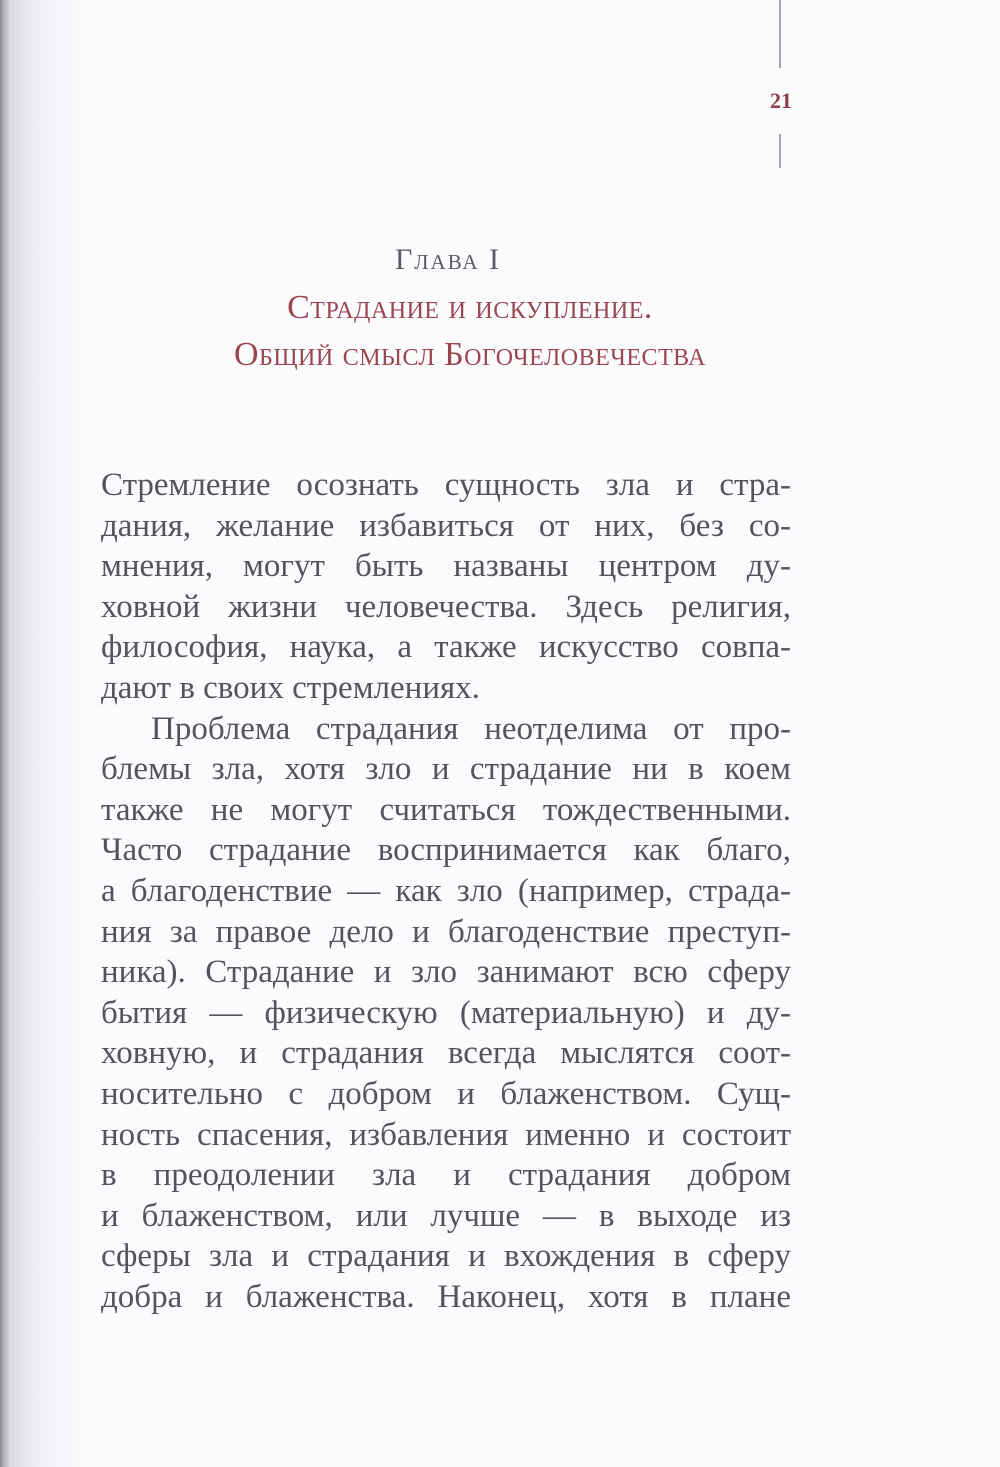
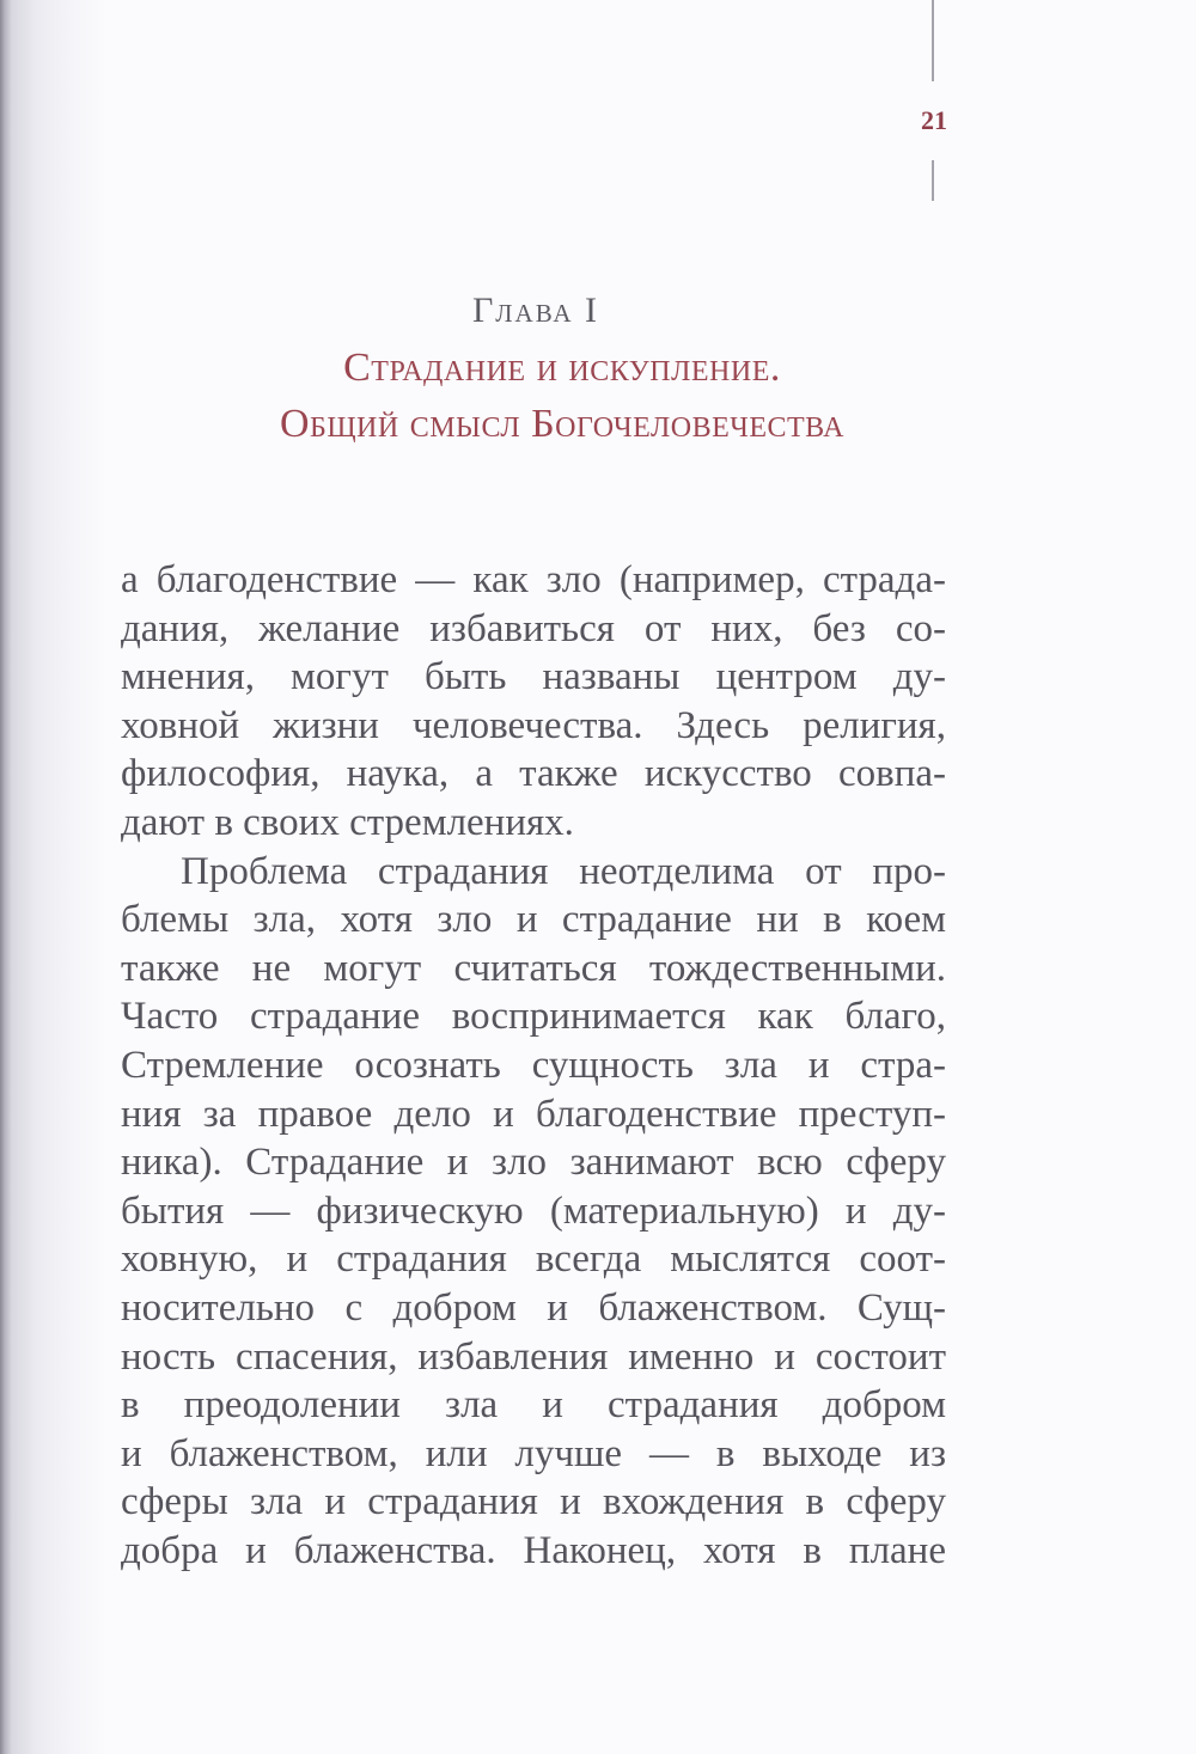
  21
  Глава I
  Страдание и искупление.
  Общий смысл Богочеловечества
- Стремление осознать сущность зла и стра-
+ а благоденствие — как зло (например, страда-
  дания, желание избавиться от них, без со-
  мнения, могут быть названы центром ду-
  ховной жизни человечества. Здесь религия,
  философия, наука, а также искусство совпа-
  дают в своих стремлениях.
  Проблема страдания неотделима от про-
  блемы зла, хотя зло и страдание ни в коем
  также не могут считаться тождественными.
  Часто страдание воспринимается как благо,
- а благоденствие — как зло (например, страда-
+ Стремление осознать сущность зла и стра-
  ния за правое дело и благоденствие преступ-
  ника). Страдание и зло занимают всю сферу
  бытия — физическую (материальную) и ду-
  ховную, и страдания всегда мыслятся соот-
  носительно с добром и блаженством. Сущ-
  ность спасения, избавления именно и состоит
  в преодолении зла и страдания добром
  и блаженством, или лучше — в выходе из
  сферы зла и страдания и вхождения в сферу
  добра и блаженства. Наконец, хотя в плане
